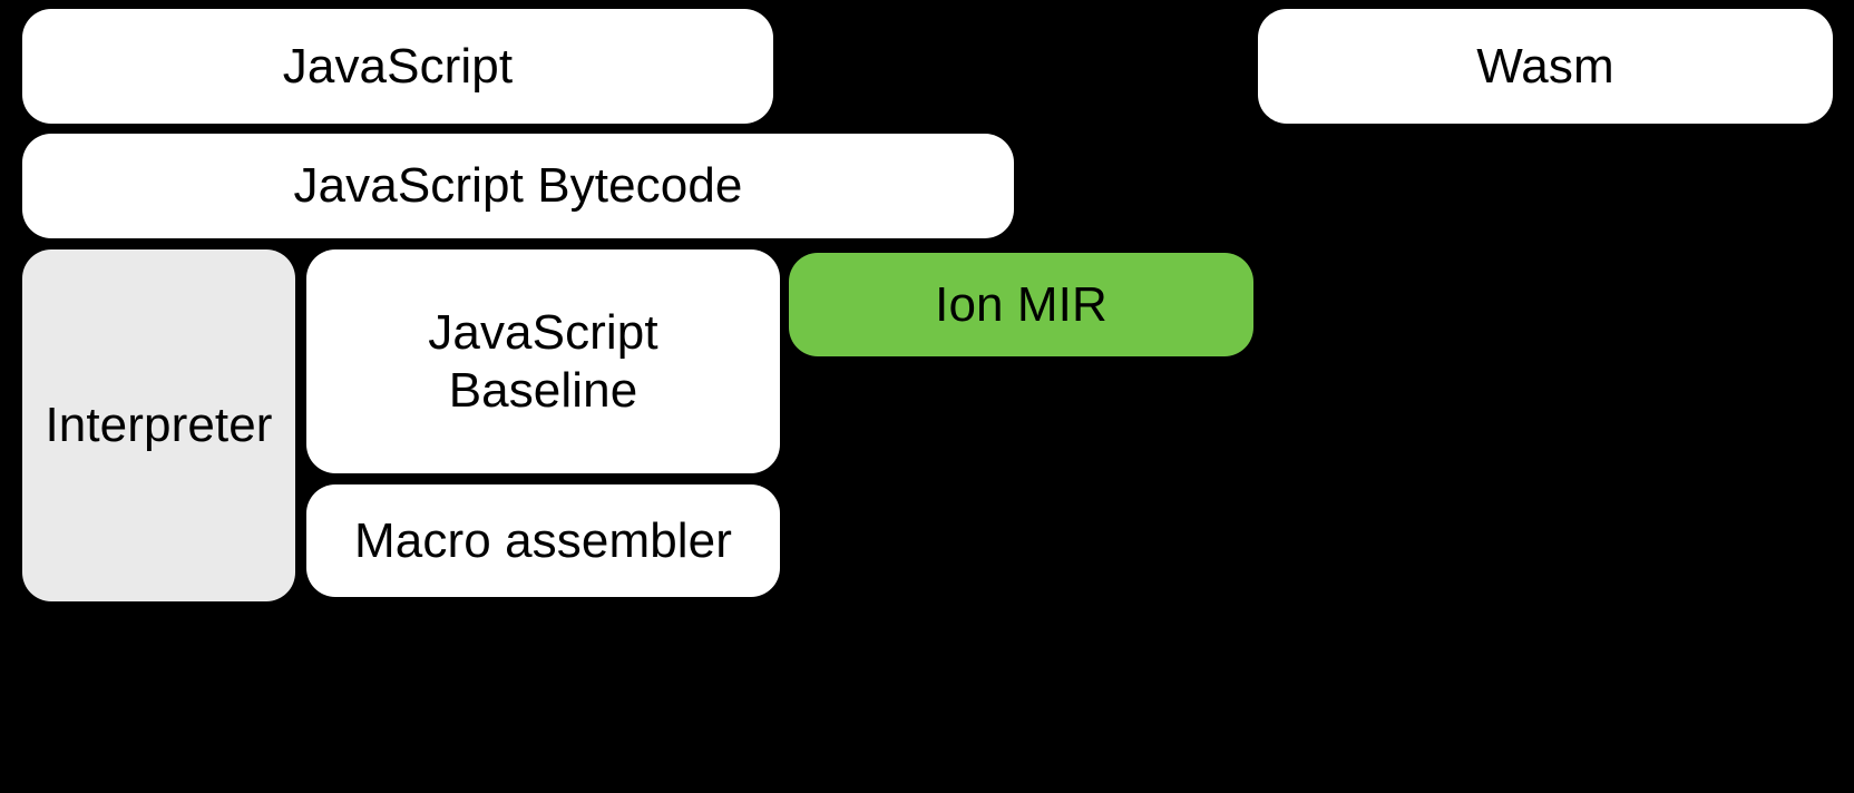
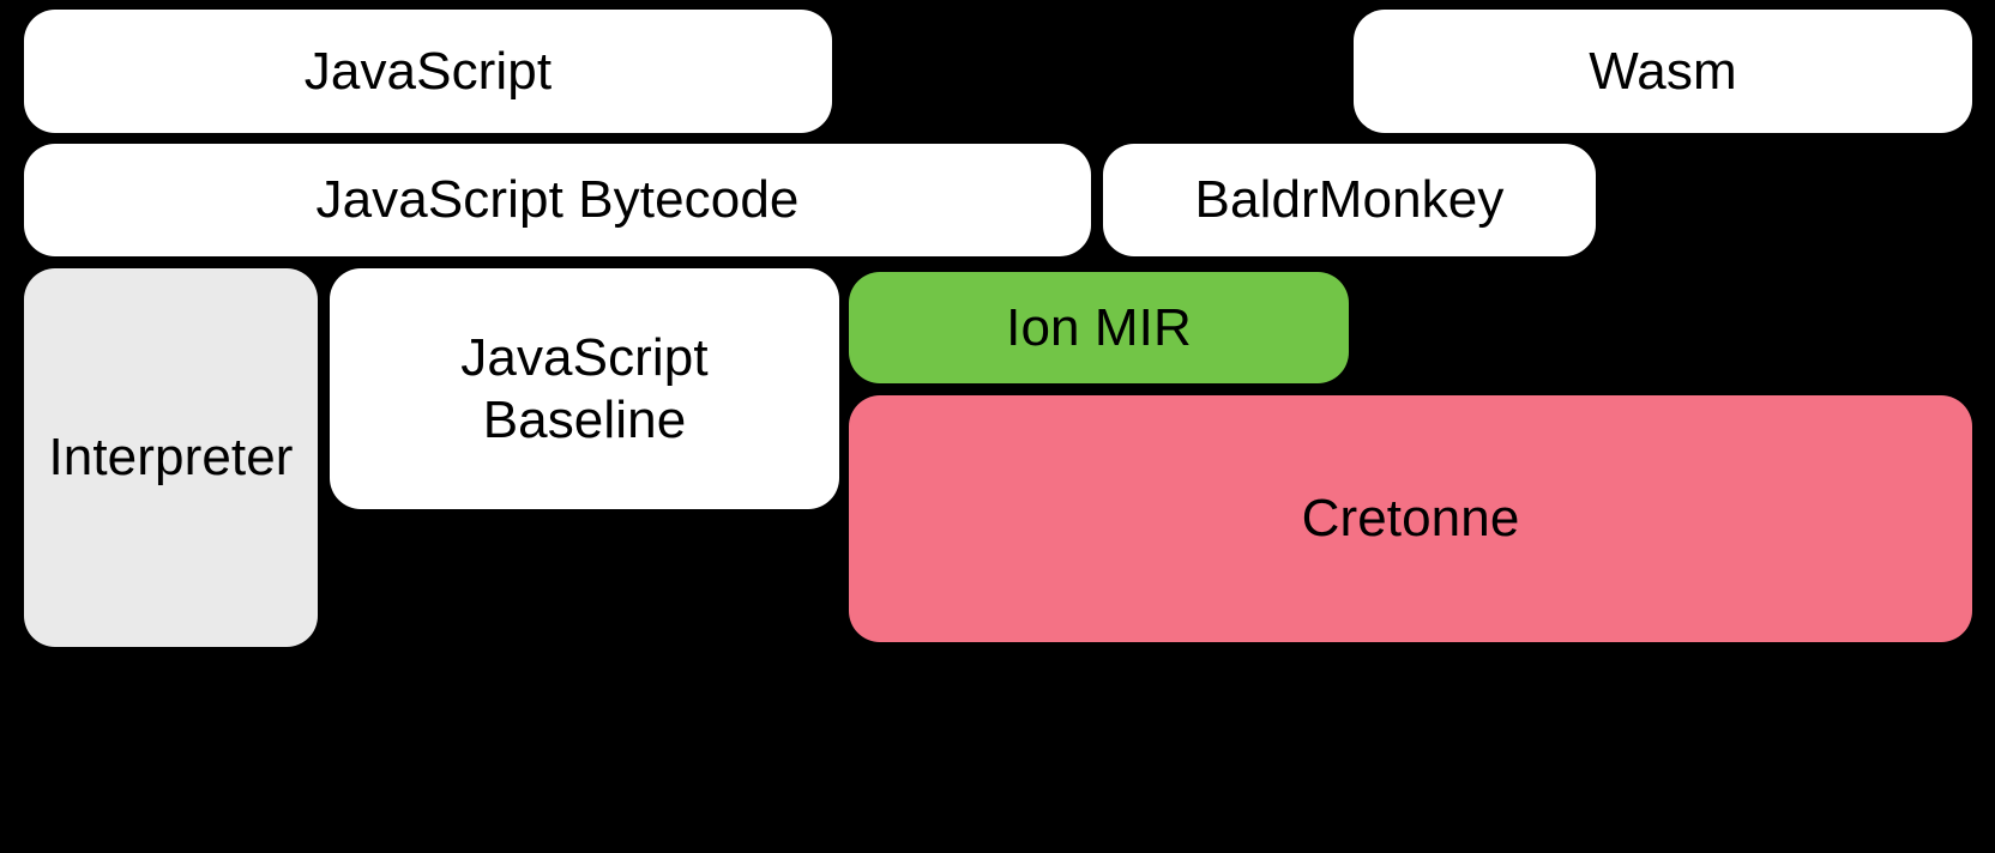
  JavaScript
  Wasm
  JavaScript Bytecode
+ BaldrMonkey
  Interpreter
  JavaScript
  Baseline
- Macro assembler
  Ion MIR
+ Cretonne
